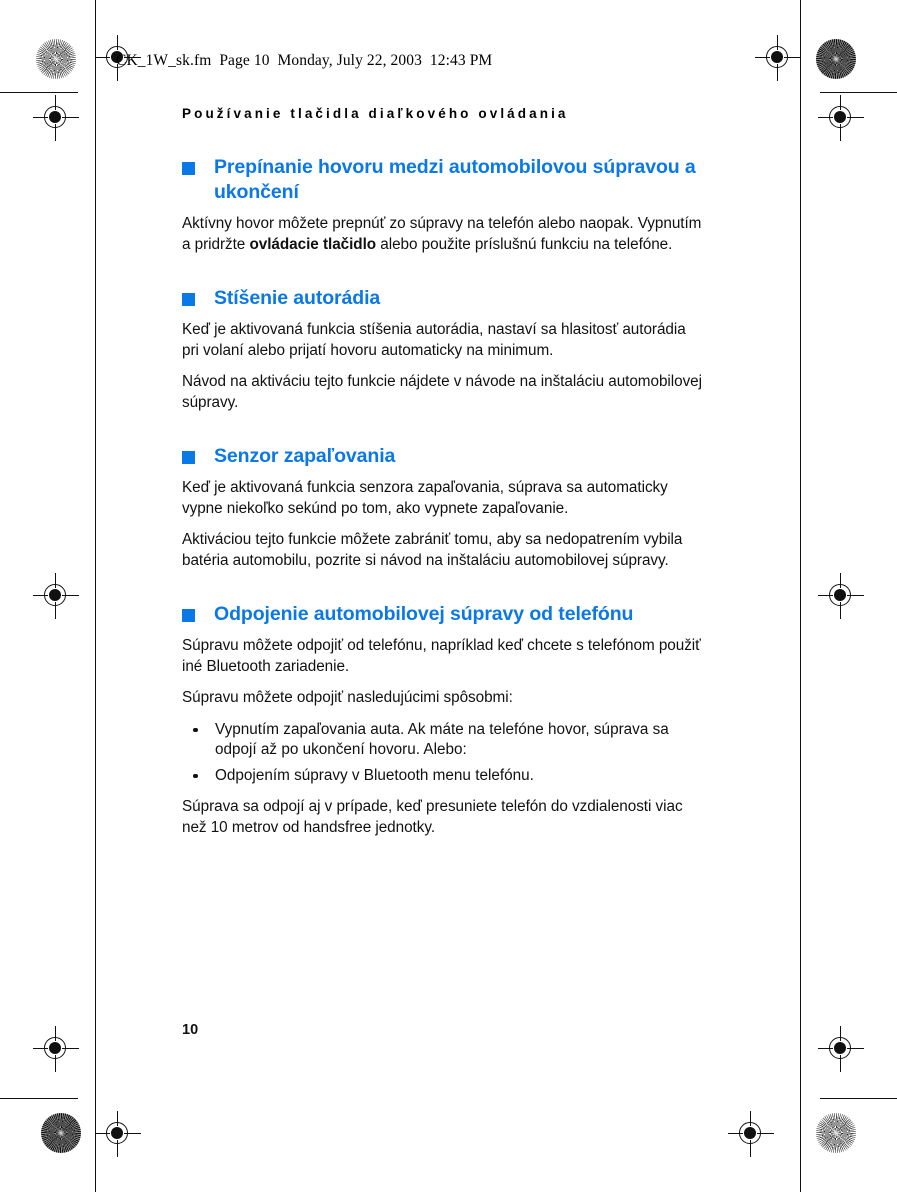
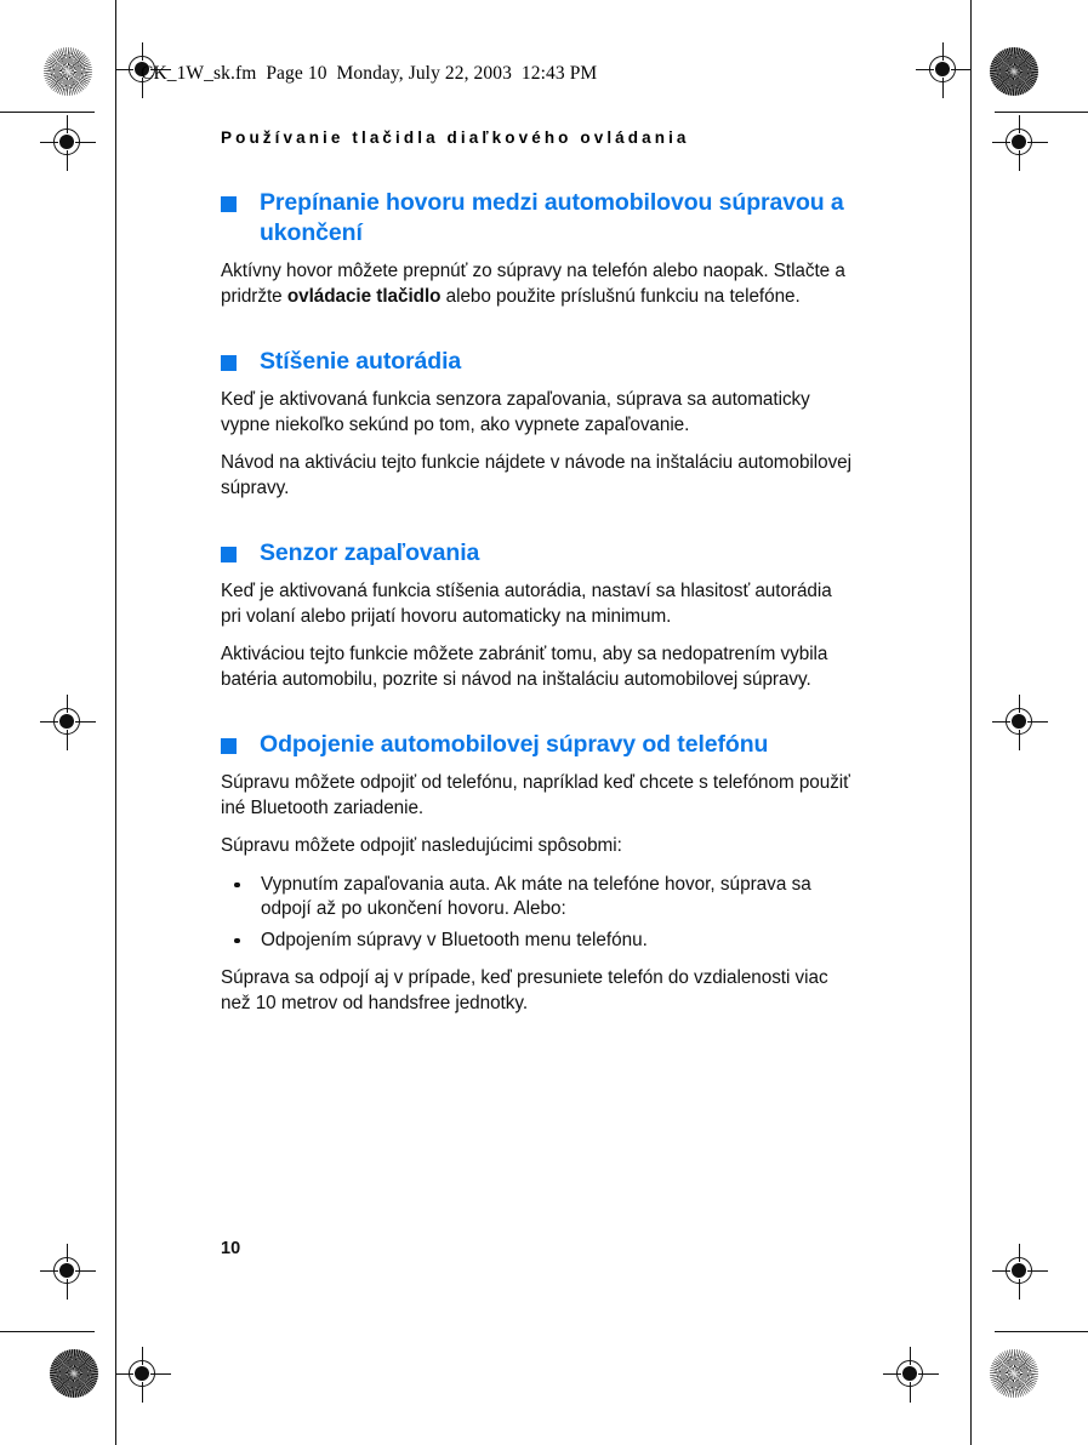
  CK_1W_sk.fm Page 10 Monday, July 22, 2003 12:43 PM
  Používanie tlačidla diaľkového ovládania
  Prepínanie hovoru medzi automobilovou súpravou a ukončení
- Aktívny hovor môžete prepnúť zo súpravy na telefón alebo naopak. Vypnutím a pridržte ovládacie tlačidlo alebo použite príslušnú funkciu na telefóne.
+ Aktívny hovor môžete prepnúť zo súpravy na telefón alebo naopak. Stlačte a pridržte ovládacie tlačidlo alebo použite príslušnú funkciu na telefóne.
  Stíšenie autorádia
- Keď je aktivovaná funkcia stíšenia autorádia, nastaví sa hlasitosť autorádia pri volaní alebo prijatí hovoru automaticky na minimum.
+ Keď je aktivovaná funkcia senzora zapaľovania, súprava sa automaticky vypne niekoľko sekúnd po tom, ako vypnete zapaľovanie.
  Návod na aktiváciu tejto funkcie nájdete v návode na inštaláciu automobilovej súpravy.
  Senzor zapaľovania
- Keď je aktivovaná funkcia senzora zapaľovania, súprava sa automaticky vypne niekoľko sekúnd po tom, ako vypnete zapaľovanie.
+ Keď je aktivovaná funkcia stíšenia autorádia, nastaví sa hlasitosť autorádia pri volaní alebo prijatí hovoru automaticky na minimum.
  Aktiváciou tejto funkcie môžete zabrániť tomu, aby sa nedopatrením vybila batéria automobilu, pozrite si návod na inštaláciu automobilovej súpravy.
  Odpojenie automobilovej súpravy od telefónu
  Súpravu môžete odpojiť od telefónu, napríklad keď chcete s telefónom použiť iné Bluetooth zariadenie.
  Súpravu môžete odpojiť nasledujúcimi spôsobmi:
  Vypnutím zapaľovania auta. Ak máte na telefóne hovor, súprava sa odpojí až po ukončení hovoru. Alebo:
  Odpojením súpravy v Bluetooth menu telefónu.
  Súprava sa odpojí aj v prípade, keď presuniete telefón do vzdialenosti viac než 10 metrov od handsfree jednotky.
  10
